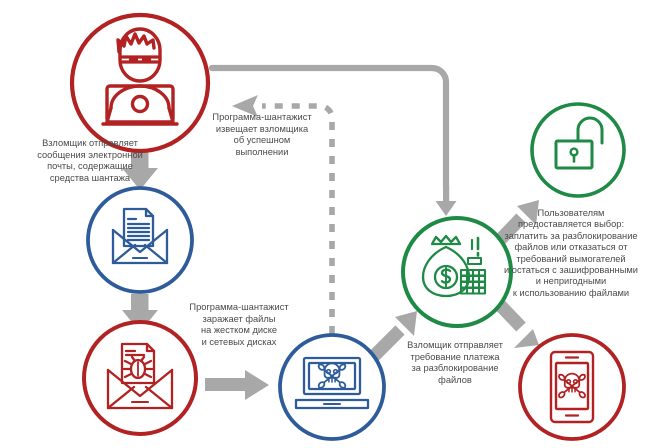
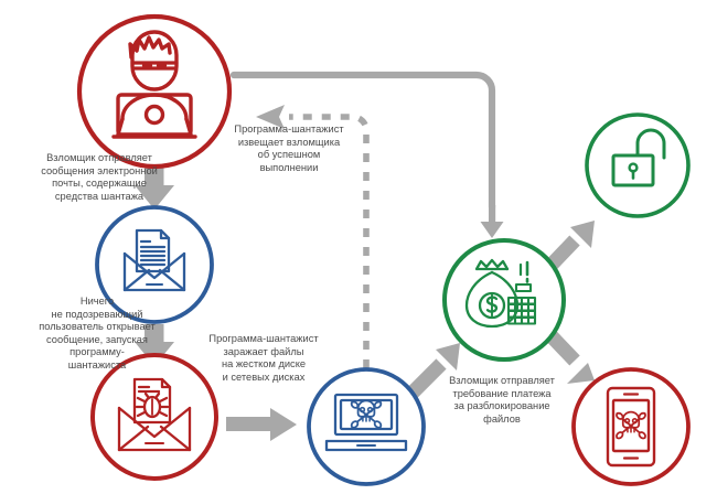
  Взломщик отправляет
  сообщения электронной
  почты, содержащие
  средства шантажа
+ Ничего
+ не подозревающий
+ пользователь открывает
+ сообщение, запуская
+ программу-
+ шантажиста
  Программа-шантажист
  извещает взломщика
  об успешном
  выполнении
  Программа-шантажист
  заражает файлы
  на жестком диске
  и сетевых дисках
  Взломщик отправляет
  требование платежа
  за разблокирование
  файлов
- Пользователям
- предоставляется выбор:
- заплатить за разблокирование
- файлов или отказаться от
- требований вымогателей
- и остаться с зашифрованными
- и непригодными
- к использованию файлами
